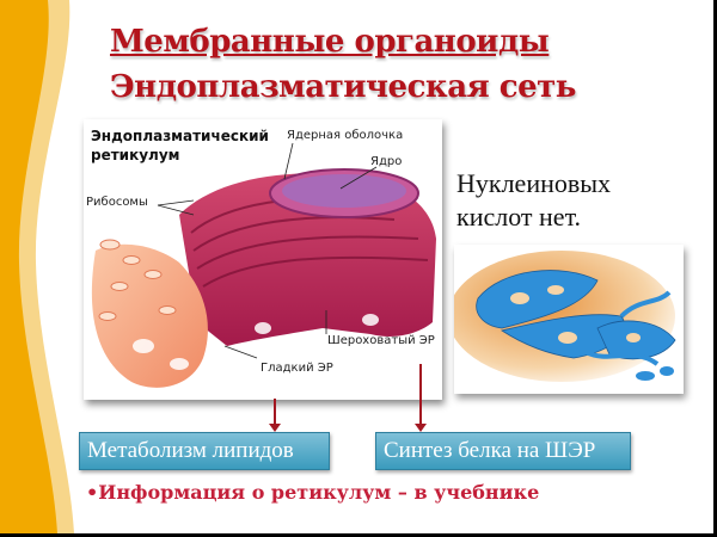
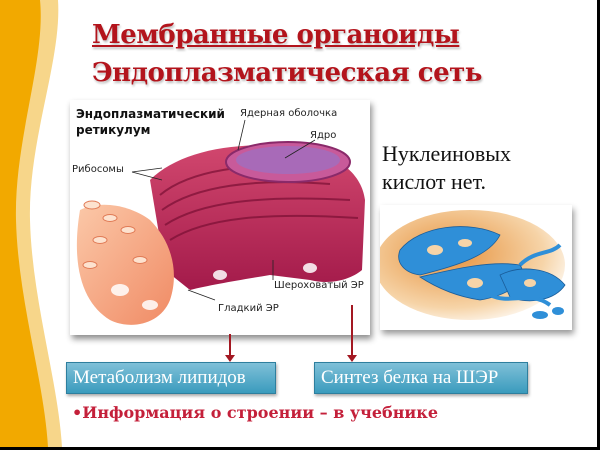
  Мембранные органоиды
  Эндоплазматическая сеть
  Эндоплазматический
  ретикулум
  Ядерная оболочка
  Ядро
  Рибосомы
  Шероховатый ЭР
  Гладкий ЭР
  Нуклеиновых
  кислот нет.
  Метаболизм липидов
  Синтез белка на ШЭР
- •Информация о ретикулум – в учебнике
+ •Информация о строении – в учебнике
